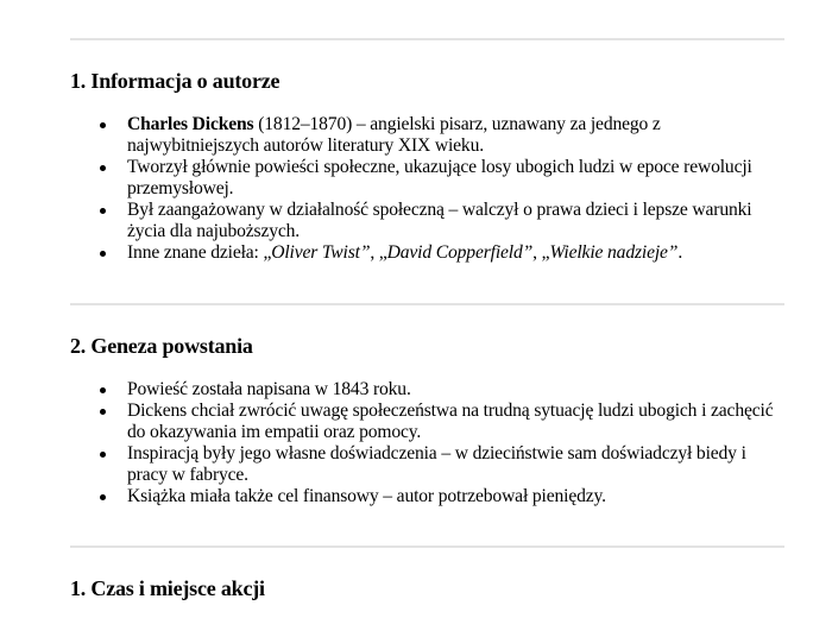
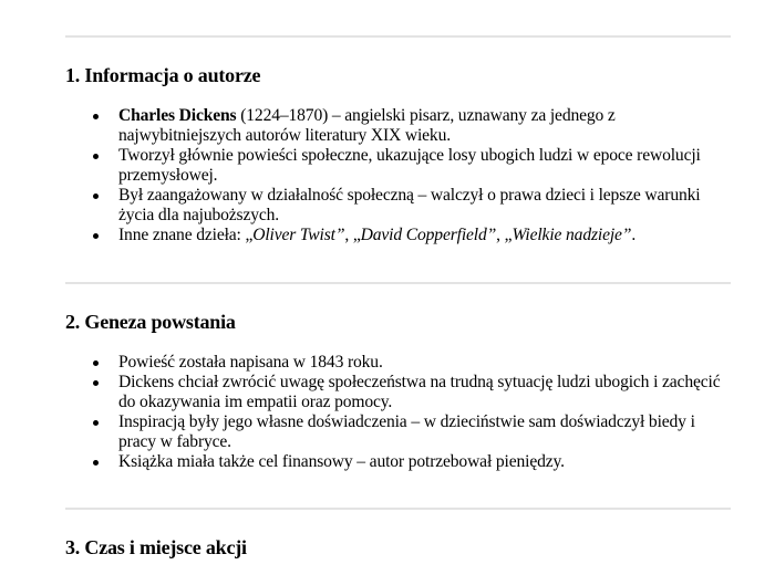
  1. Informacja o autorze
- Charles Dickens (1812–1870) – angielski pisarz, uznawany za jednego z najwybitniejszych autorów literatury XIX wieku.
+ Charles Dickens (1224–1870) – angielski pisarz, uznawany za jednego z najwybitniejszych autorów literatury XIX wieku.
  Tworzył głównie powieści społeczne, ukazujące losy ubogich ludzi w epoce rewolucji przemysłowej.
  Był zaangażowany w działalność społeczną – walczył o prawa dzieci i lepsze warunki życia dla najuboższych.
  Inne znane dzieła: „Oliver Twist”, „David Copperfield”, „Wielkie nadzieje”.
  2. Geneza powstania
  Powieść została napisana w 1843 roku.
  Dickens chciał zwrócić uwagę społeczeństwa na trudną sytuację ludzi ubogich i zachęcić do okazywania im empatii oraz pomocy.
  Inspiracją były jego własne doświadczenia – w dzieciństwie sam doświadczył biedy i pracy w fabryce.
  Książka miała także cel finansowy – autor potrzebował pieniędzy.
- 1. Czas i miejsce akcji
+ 3. Czas i miejsce akcji
